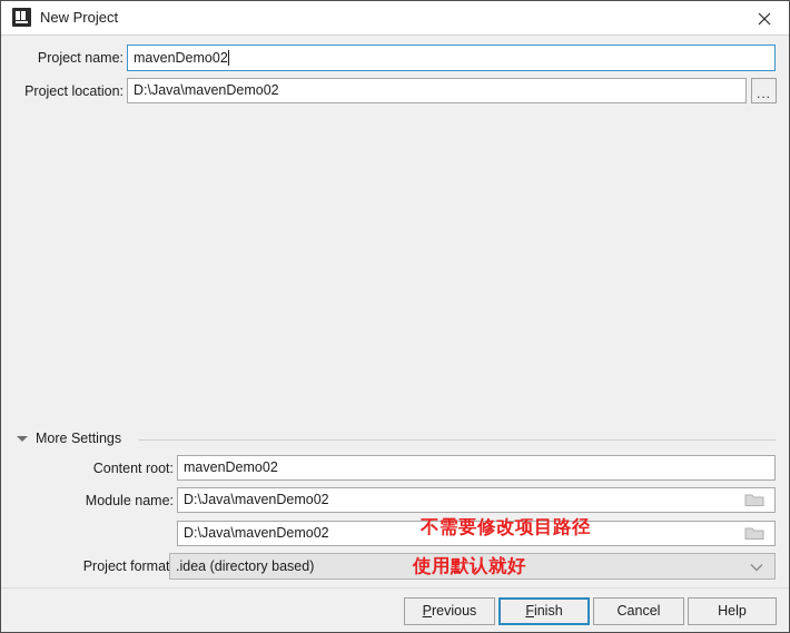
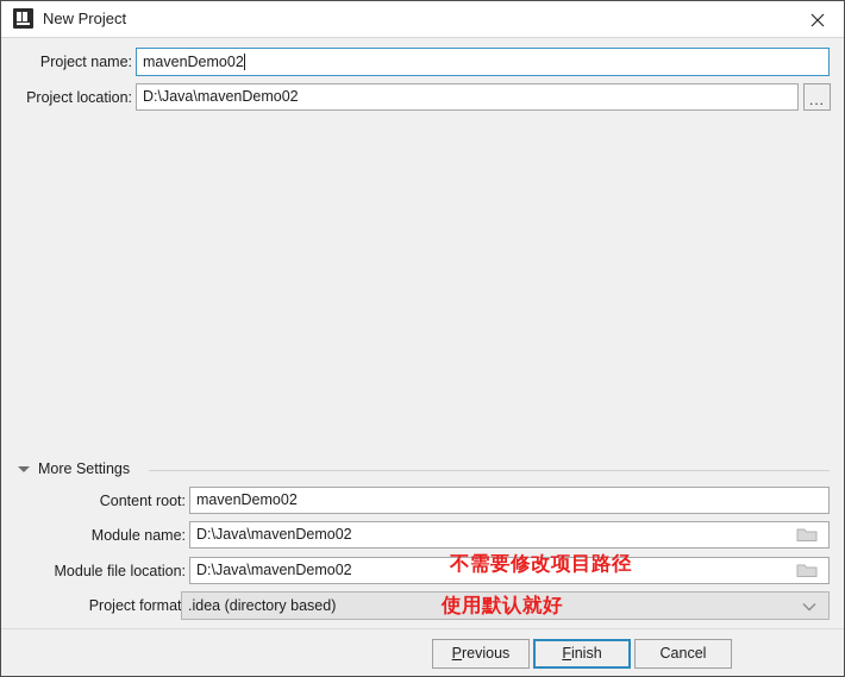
  New Project
  Project name:
  mavenDemo02
  Project location:
  D:\Java\mavenDemo02
  ...
  More Settings
  Content root:
  mavenDemo02
  Module name:
  D:\Java\mavenDemo02
+ Module file location:
  D:\Java\mavenDemo02
  Project format
  .idea (directory based)
  不需要修改项目路径
  使用默认就好
  Previous
  Finish
  Cancel
- Help
